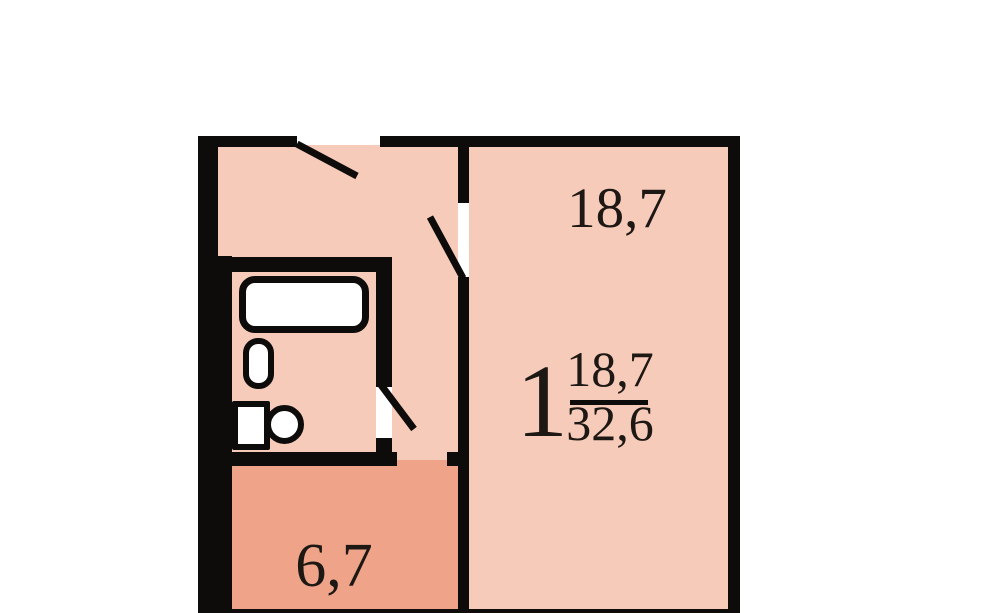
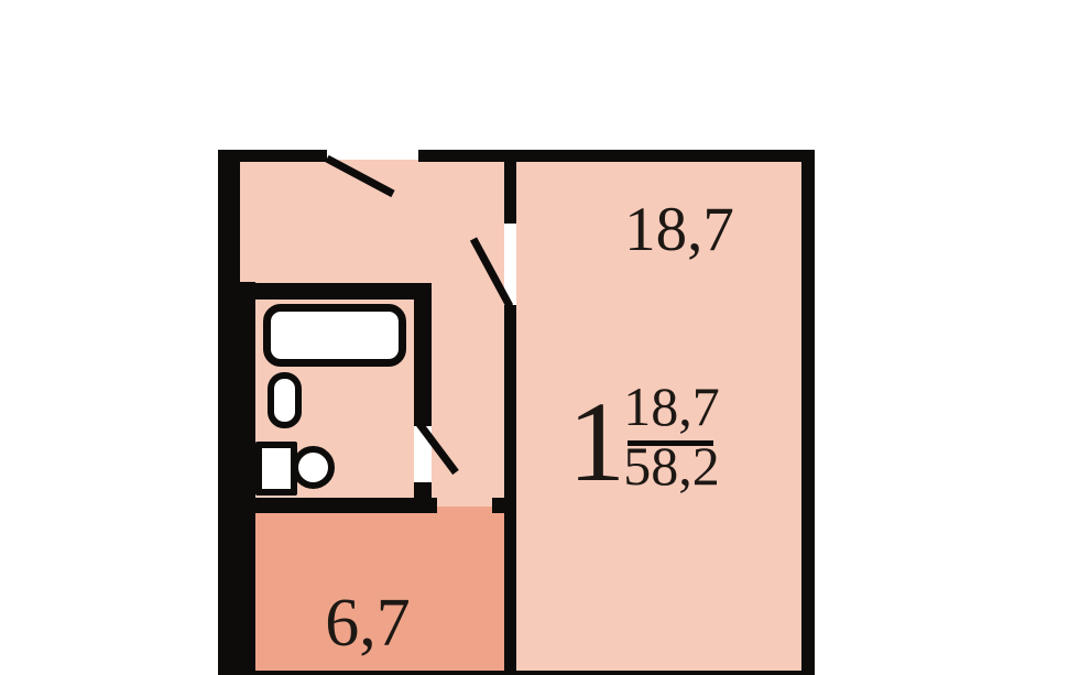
  18,7
  1
  18,7
- 32,6
+ 58,2
  6,7
